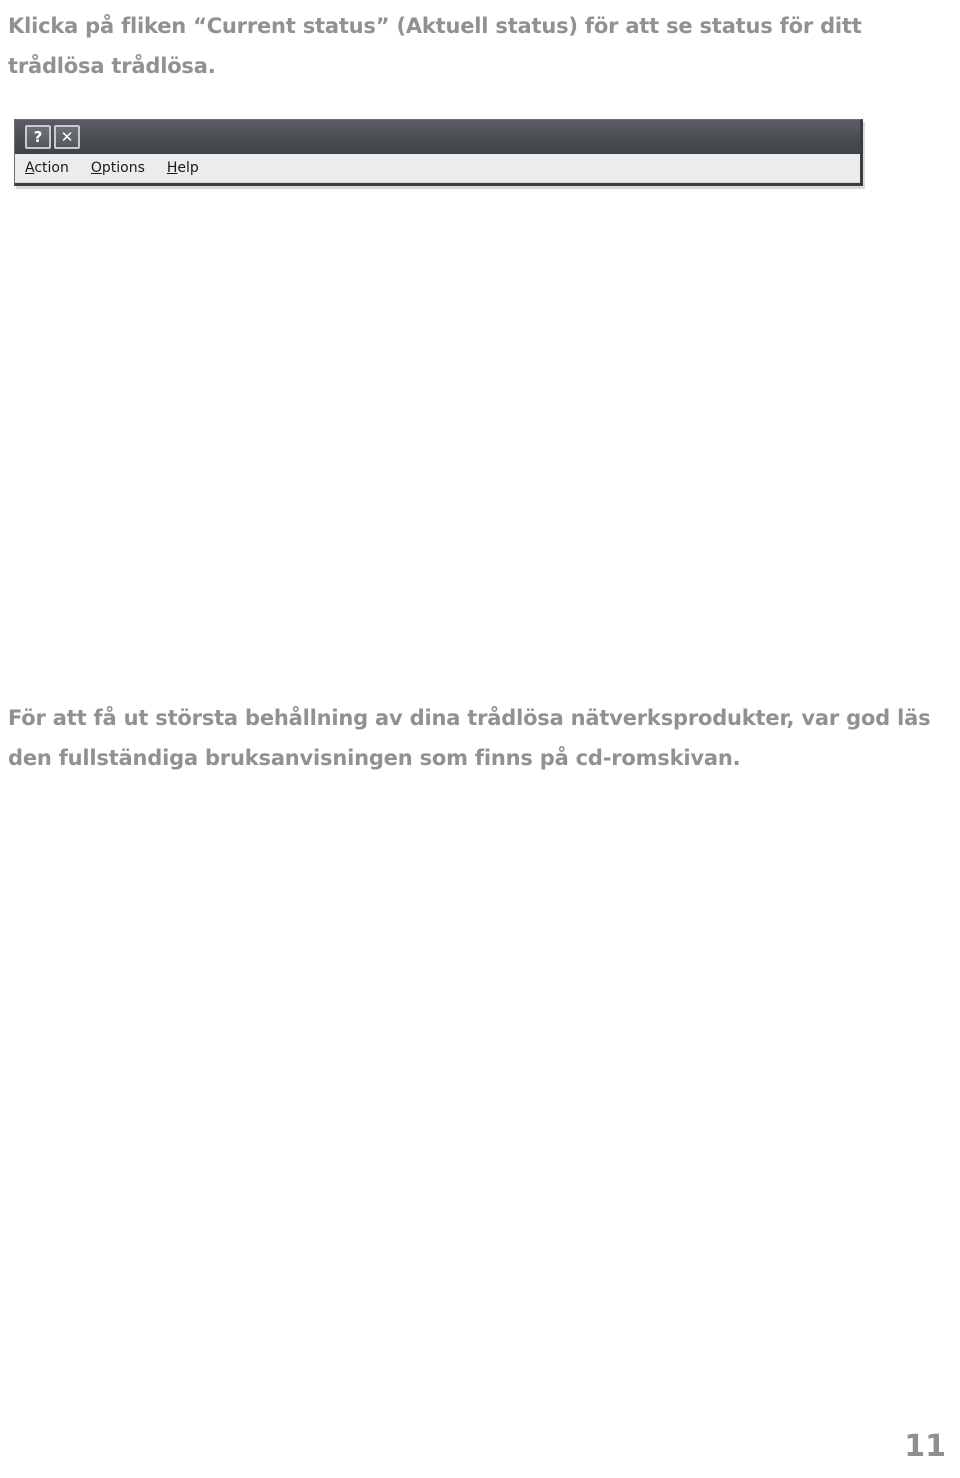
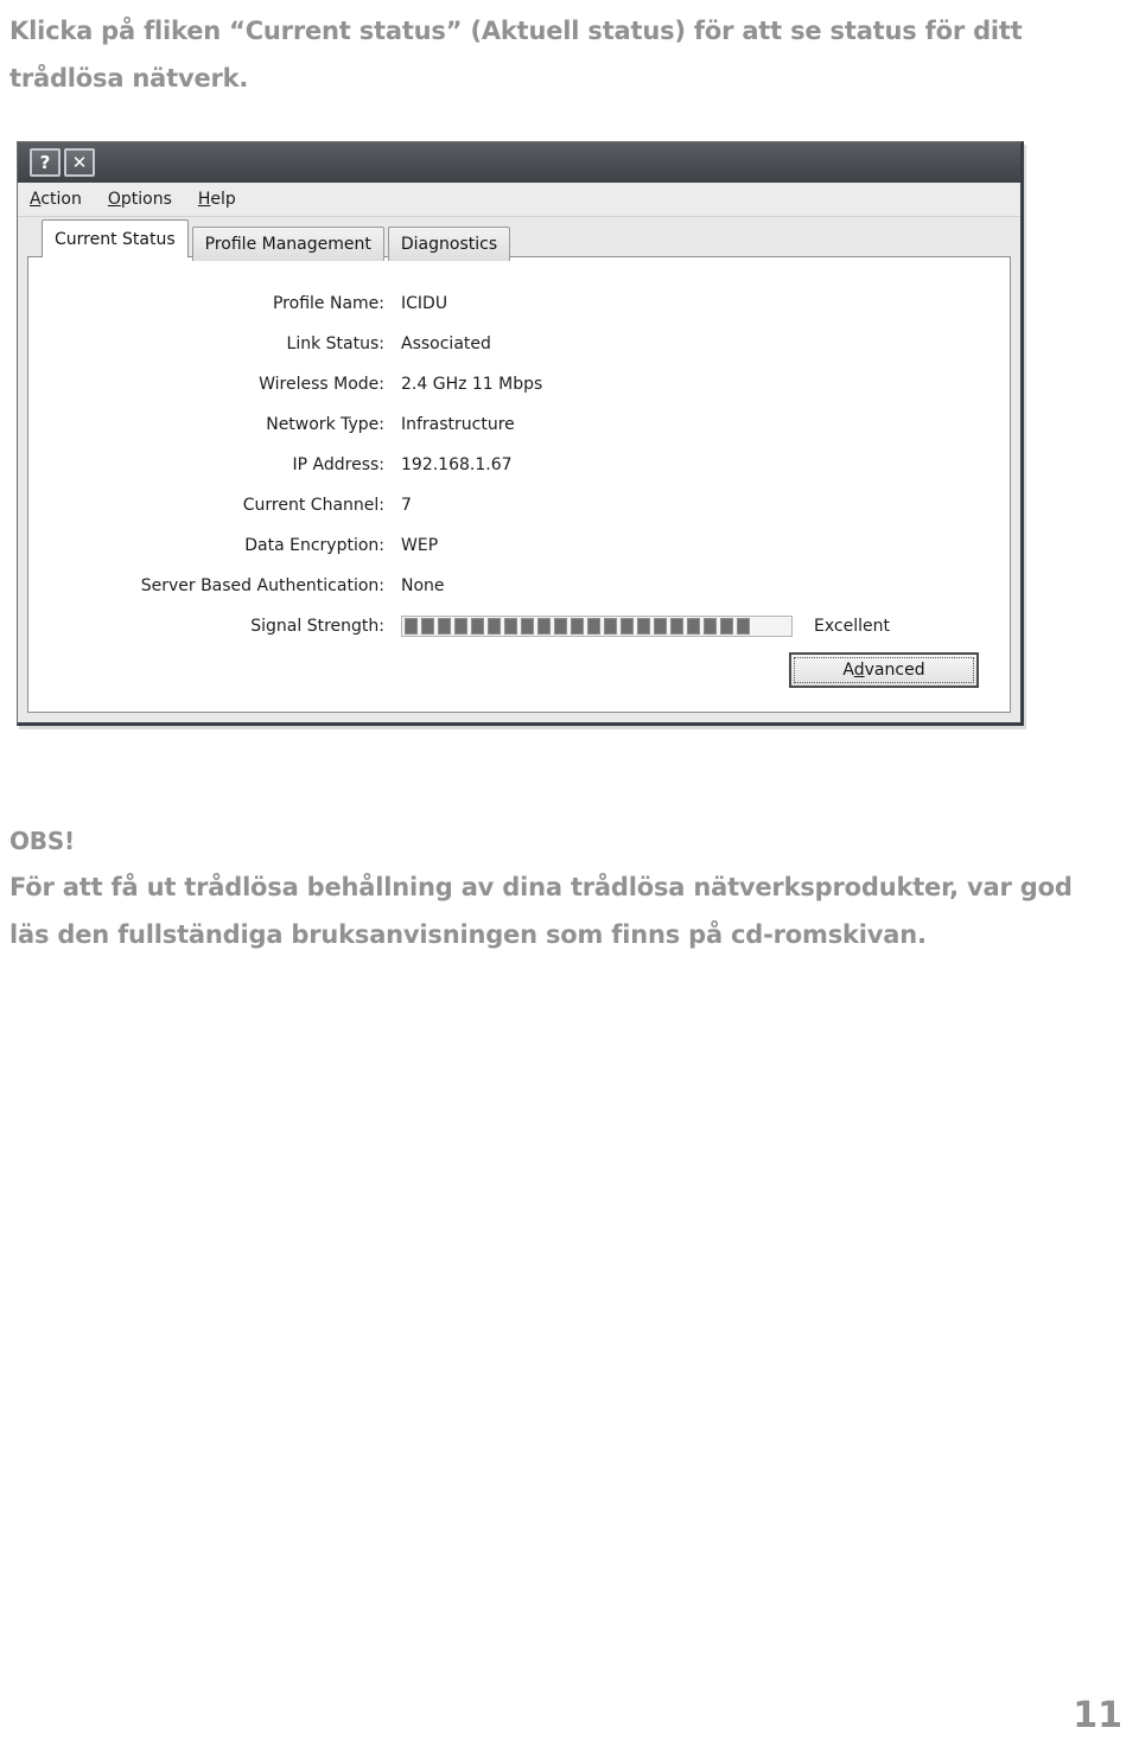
- Klicka på fliken “Current status” (Aktuell status) för att se status för ditt trådlösa trådlösa.
+ Klicka på fliken “Current status” (Aktuell status) för att se status för ditt trådlösa nätverk.
  ?
  ✕
  Action
  Options
  Help
+ Current Status
+ Profile Management
+ Diagnostics
+ Profile Name:
+ ICIDU
+ Link Status:
+ Associated
+ Wireless Mode:
+ 2.4 GHz 11 Mbps
+ Network Type:
+ Infrastructure
+ IP Address:
+ 192.168.1.67
+ Current Channel:
+ 7
+ Data Encryption:
+ WEP
+ Server Based Authentication:
+ None
+ Signal Strength:
+ Excellent
+ Advanced
+ OBS!
- För att få ut största behållning av dina trådlösa nätverksprodukter, var god läs den fullständiga bruksanvisningen som finns på cd-romskivan.
+ För att få ut trådlösa behållning av dina trådlösa nätverksprodukter, var god läs den fullständiga bruksanvisningen som finns på cd-romskivan.
  11
